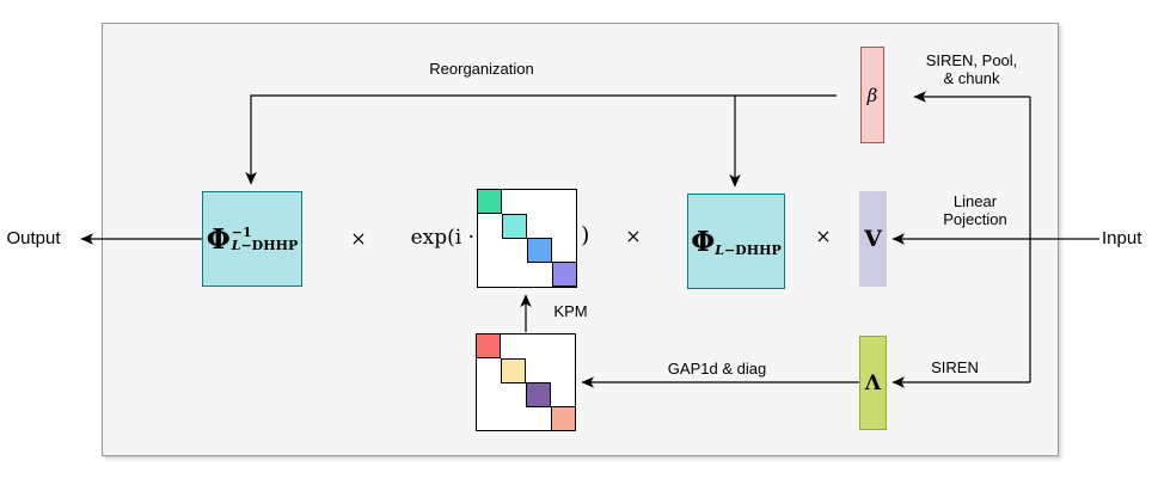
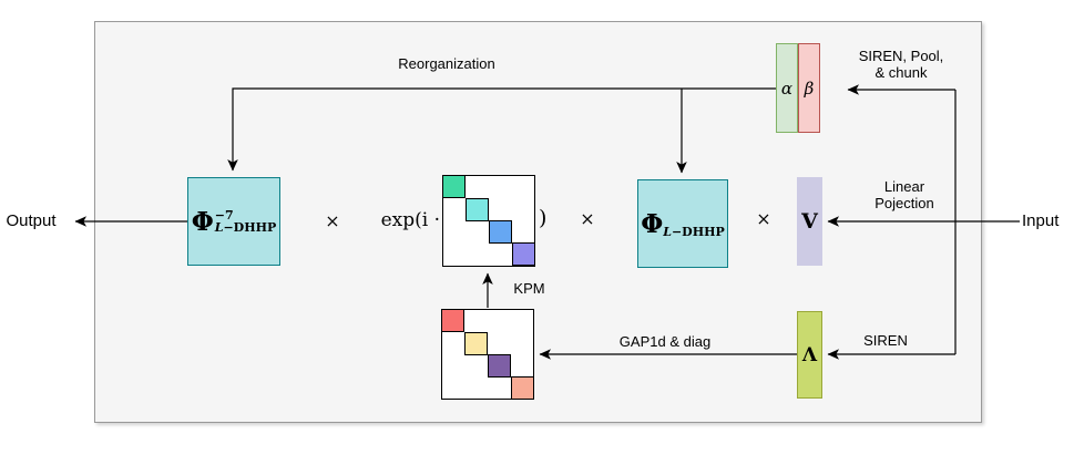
  Output
  Input
  Reorganization
  SIREN, Pool,
  & chunk
  Linear
  Pojection
  KPM
  GAP1d & diag
  SIREN
  ×
  ×
  ×
  Φ
- −1
+ −7
  L−DHHP
  exp(i ·
  )
  Φ
  L−DHHP
  V
+ α
  β
  Λ
